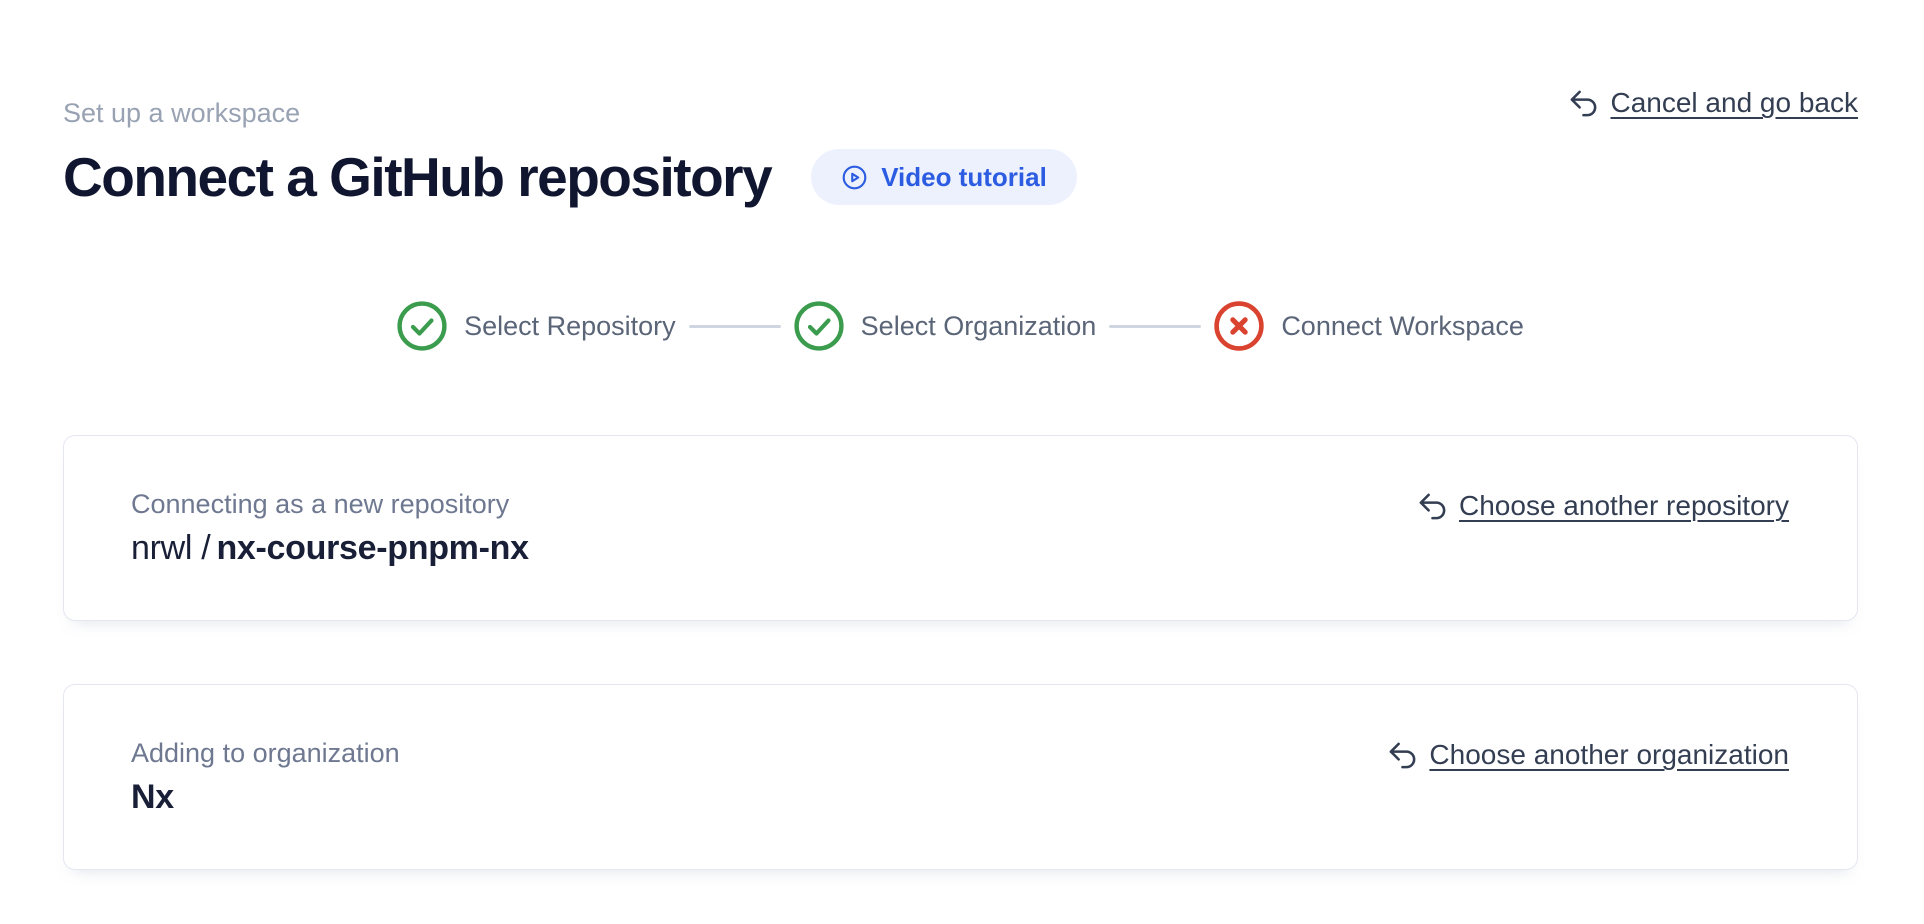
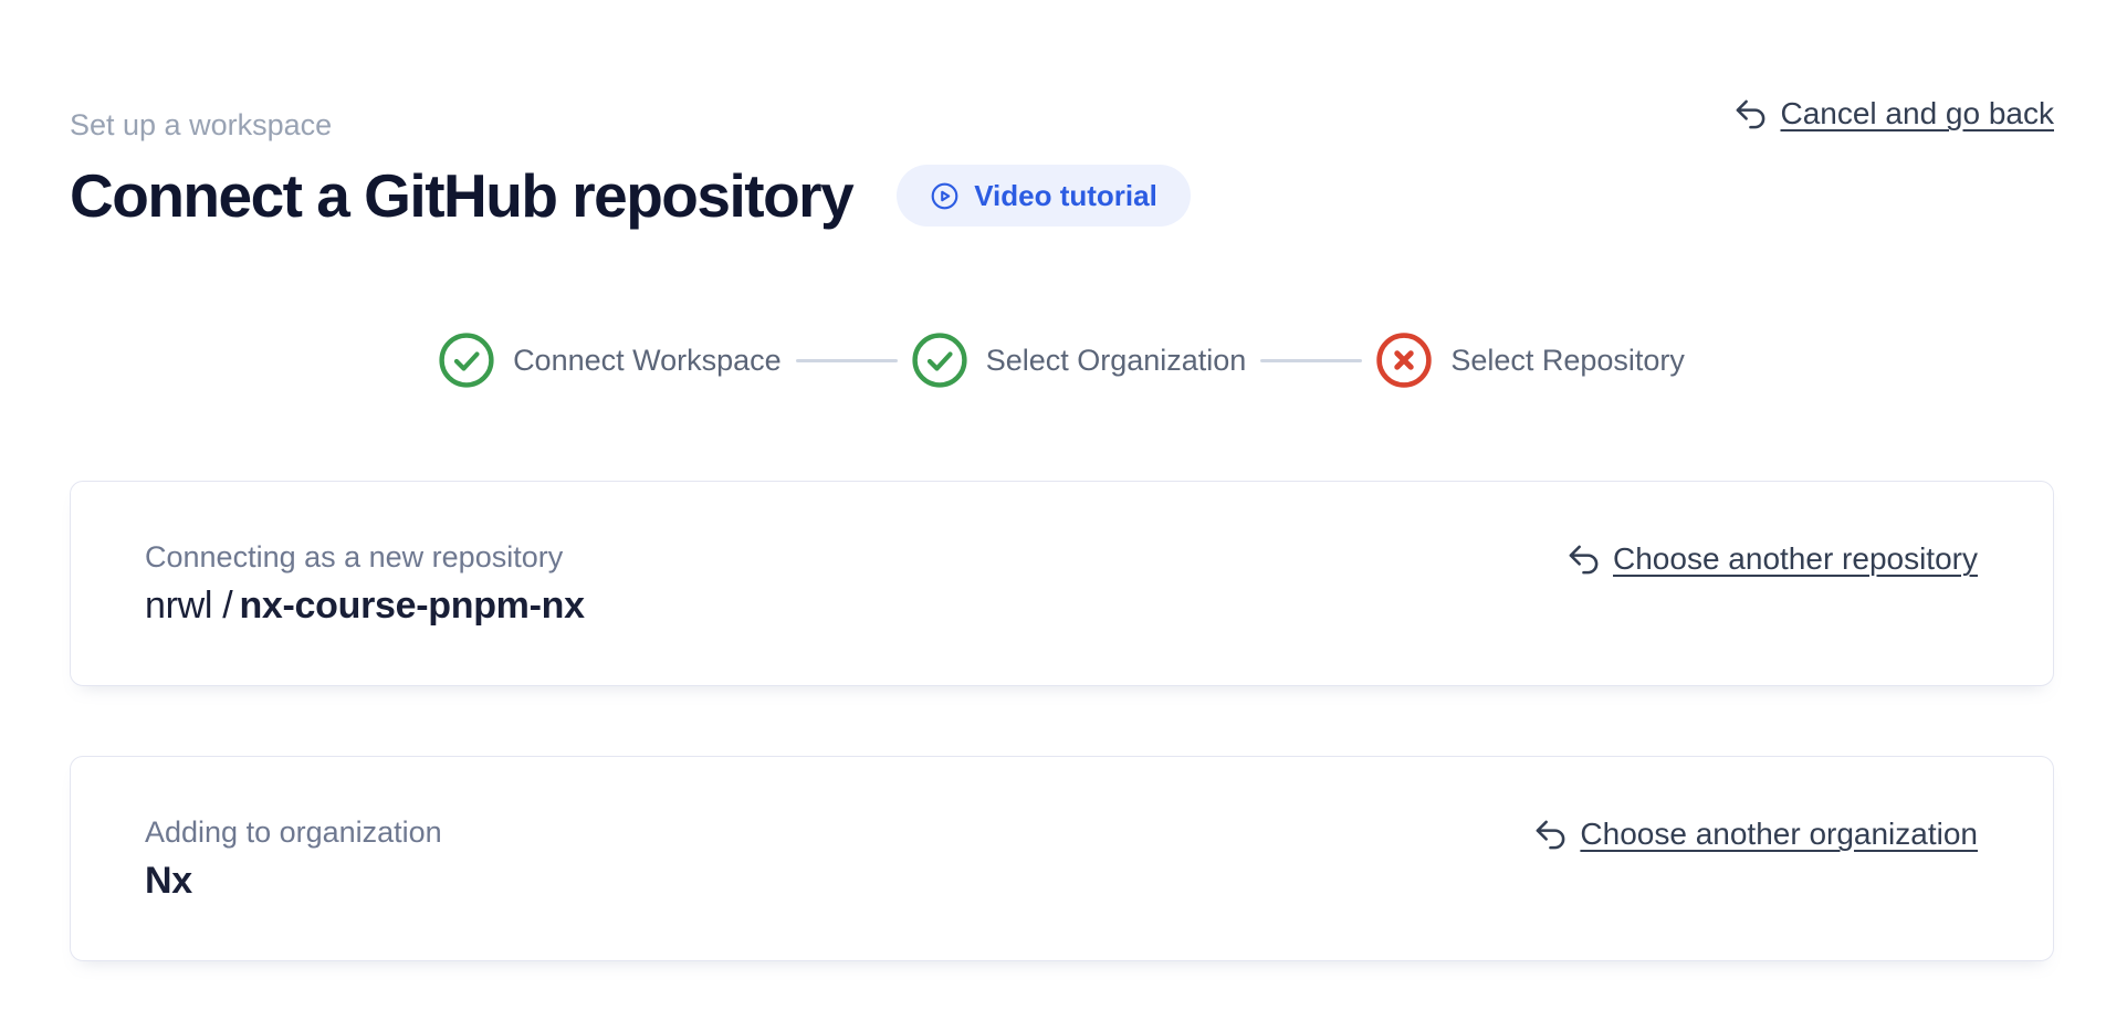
  Set up a workspace
  Connect a GitHub repository
  Video tutorial
  Cancel and go back
- Select Repository
+ Connect Workspace
  Select Organization
- Connect Workspace
+ Select Repository
  Connecting as a new repository
  nrwl / nx-course-pnpm-nx
  Choose another repository
  Adding to organization
  Nx
  Choose another organization
